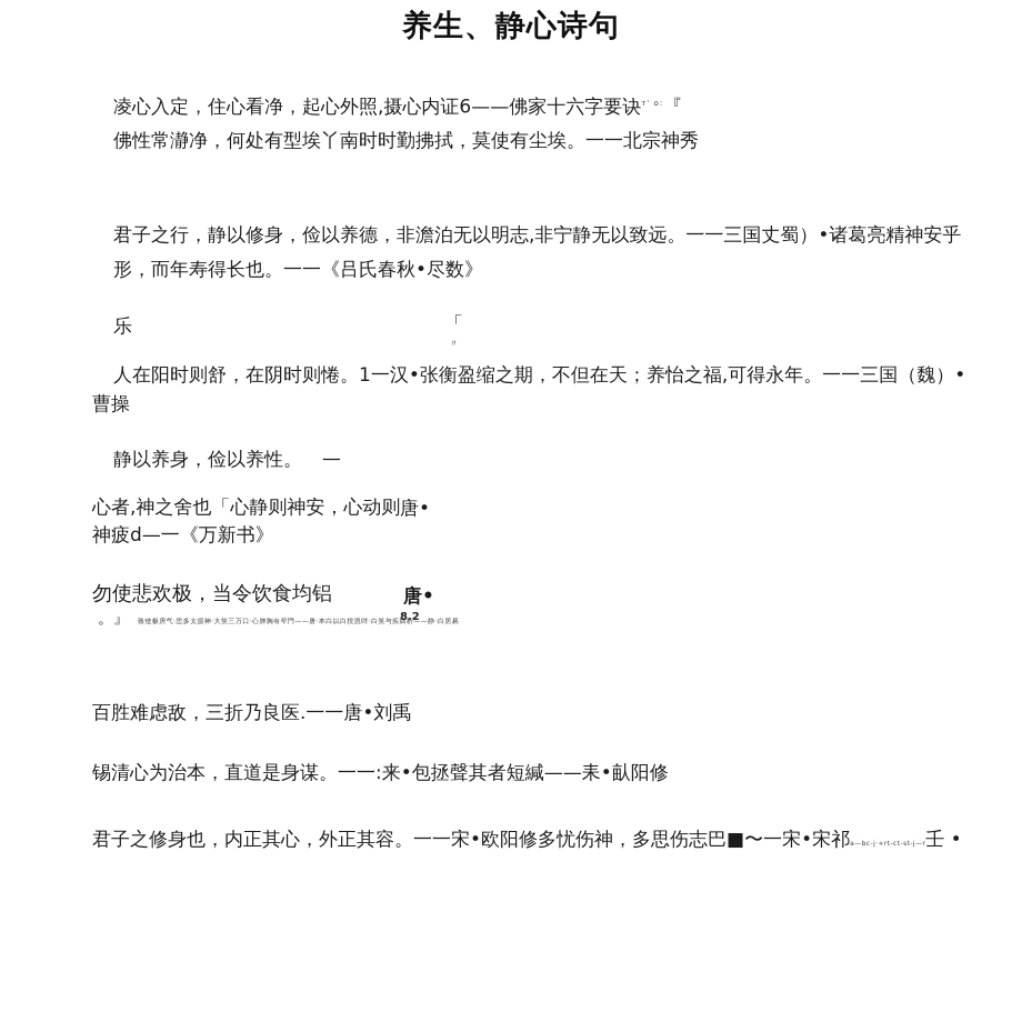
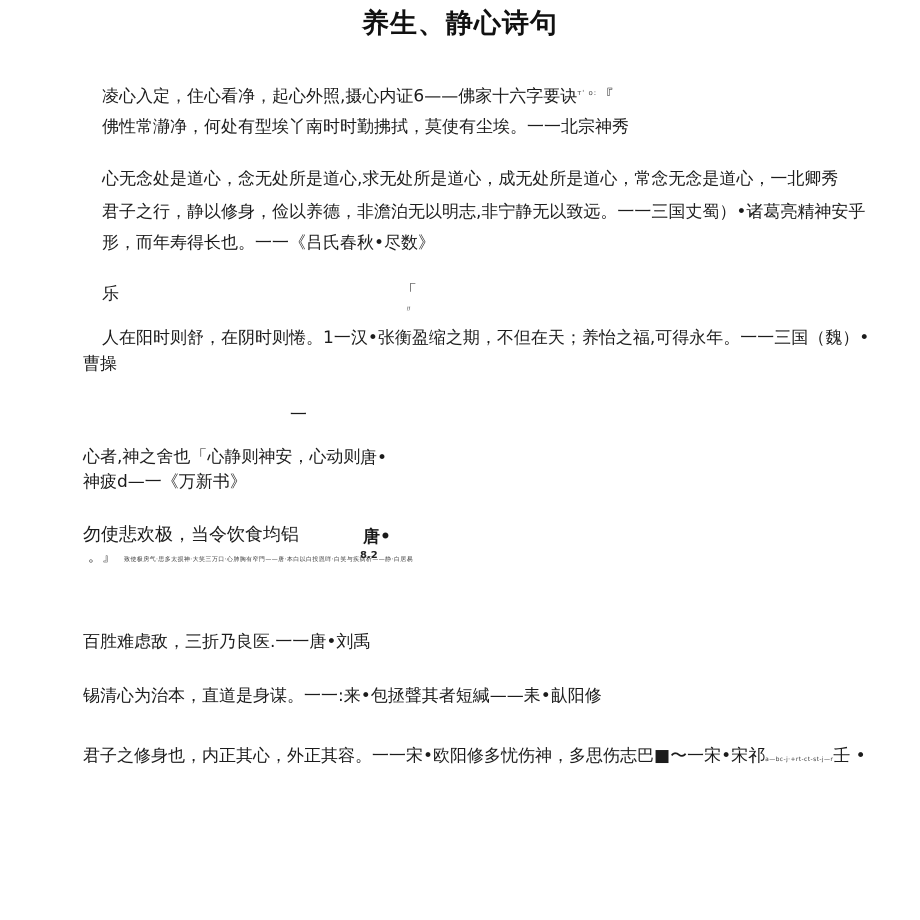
  养生、静心诗句
  凌心入定，住心看净，起心外照,摄心内证6——佛家十六字要诀т' о:『
  佛性常瀞净，何处有型埃丫南时时勤拂拭，莫使有尘埃。一一北宗神秀
+ 心无念处是道心，念无处所是道心,求无处所是道心，成无处所是道心，常念无念是道心，一北卿秀
  君子之行，静以修身，俭以养德，非澹泊无以明志,非宁静无以致远。一一三国丈蜀）•诸葛亮精神安乎
  形，而年寿得长也。一一《吕氏春秋•尽数》
  乐
  「
  〃
  人在阳时则舒，在阴时则惓。1一汉•张衡盈缩之期，不但在天；养怡之福,可得永年。一一三国（魏）•
  曹操
- 静以养身，俭以养性。
  一
  心者,神之舍也「心静则神安，心动则
  唐•
  神疲d—一《万新书》
  勿使悲欢极，当令饮食均铝
  唐•
  8.2
  百胜难虑敌，三折乃良医.一一唐•刘禹
  锡清心为治本，直道是身谋。一一:来•包拯聲其者短緘——耒•畒阳修
